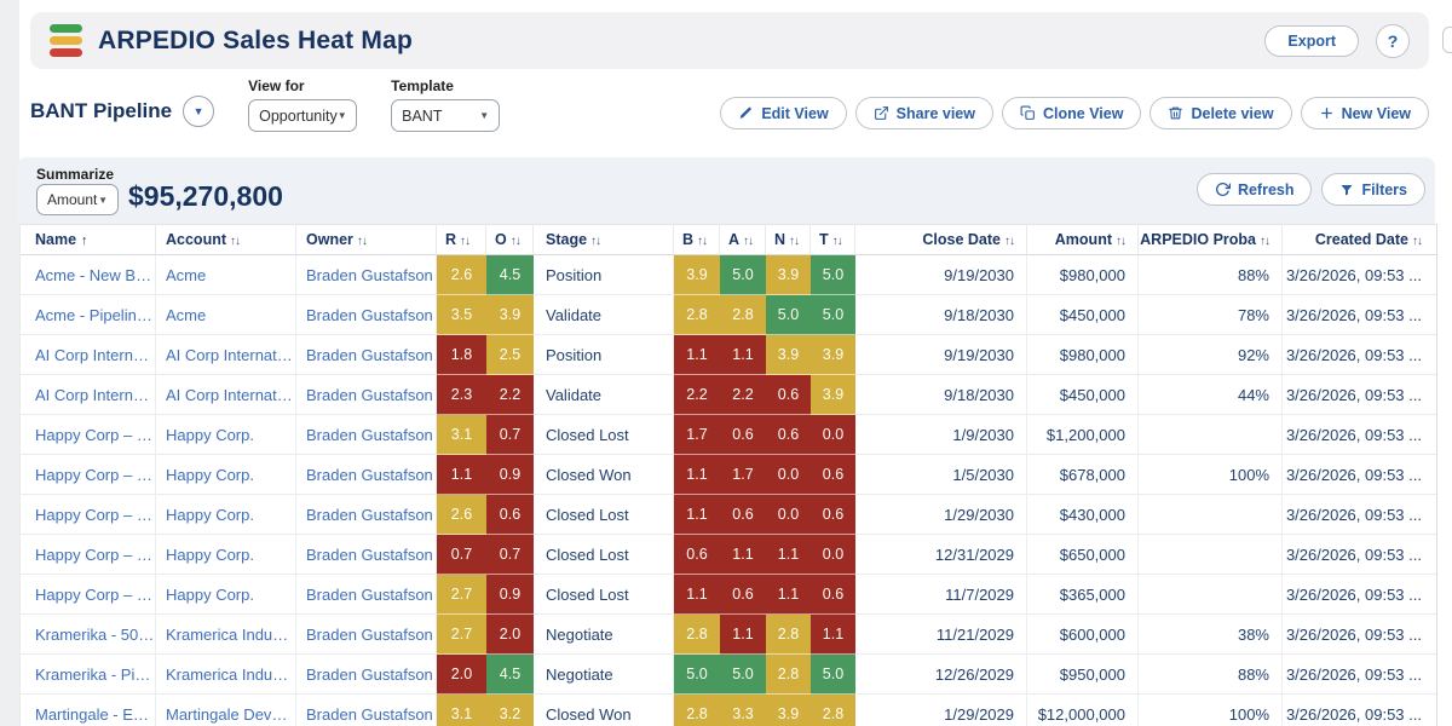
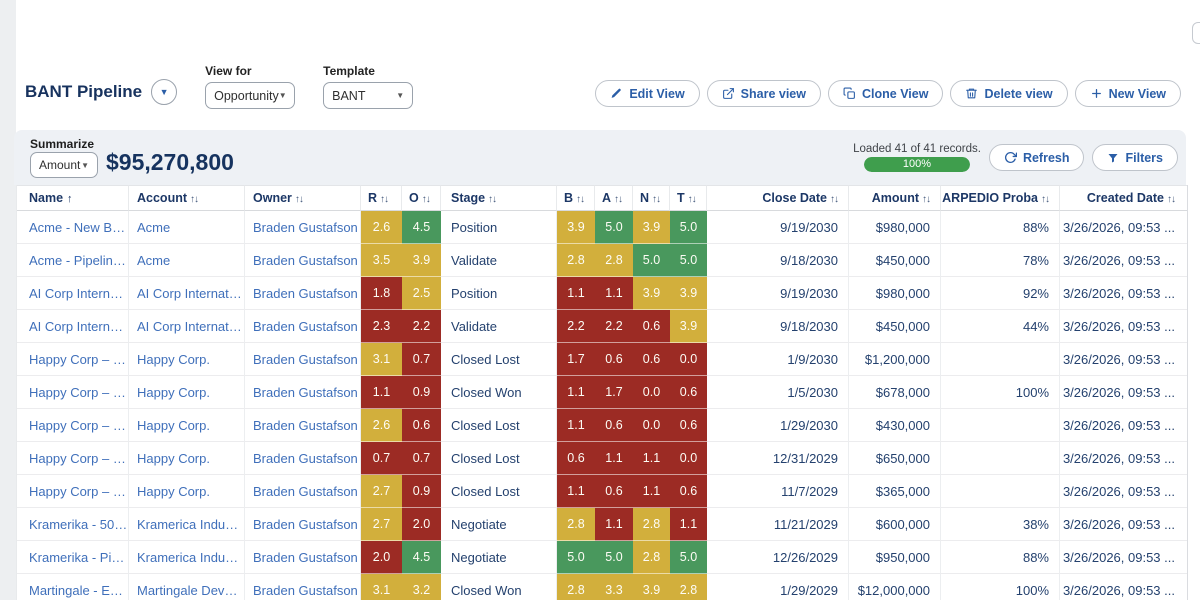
- ARPEDIO Sales Heat Map
- Export
- ?
  BANT Pipeline
  ▼
  View for
  Opportunity
  ▼
  Template
  BANT
  ▼
  Edit View
  Share view
  Clone View
  Delete view
  New View
  Summarize
  Amount
  ▼
  $95,270,800
+ Loaded 41 of 41 records.
+ 100%
  Refresh
  Filters
  Name ↑	Account ↑↓	Owner ↑↓	R ↑↓	O ↑↓	Stage ↑↓	B ↑↓	A ↑↓	N ↑↓	T ↑↓	Close Date ↑↓	Amount ↑↓	ARPEDIO Proba ↑↓	Created Date ↑↓
  Acme - New Busi	Acme	Braden Gustafson	2.6	4.5	Position	3.9	5.0	3.9	5.0	9/19/2030	$980,000	88%	3/26/2026, 09:53 ...
  Acme - Pipeline .	Acme	Braden Gustafson	3.5	3.9	Validate	2.8	2.8	5.0	5.0	9/18/2030	$450,000	78%	3/26/2026, 09:53 ...
  AI Corp Internatio	AI Corp Internatio.	Braden Gustafson	1.8	2.5	Position	1.1	1.1	3.9	3.9	9/19/2030	$980,000	92%	3/26/2026, 09:53 ...
  AI Corp Internatio	AI Corp Internatio.	Braden Gustafson	2.3	2.2	Validate	2.2	2.2	0.6	3.9	9/18/2030	$450,000	44%	3/26/2026, 09:53 ...
  Happy Corp – Cl	Happy Corp.	Braden Gustafson	3.1	0.7	Closed Lost	1.7	0.6	0.6	0.0	1/9/2030	$1,200,000		3/26/2026, 09:53 ...
  Happy Corp – CR	Happy Corp.	Braden Gustafson	1.1	0.9	Closed Won	1.1	1.7	0.0	0.6	1/5/2030	$678,000	100%	3/26/2026, 09:53 ...
  Happy Corp – Da	Happy Corp.	Braden Gustafson	2.6	0.6	Closed Lost	1.1	0.6	0.0	0.6	1/29/2030	$430,000		3/26/2026, 09:53 ...
  Happy Corp – ER	Happy Corp.	Braden Gustafson	0.7	0.7	Closed Lost	0.6	1.1	1.1	0.0	12/31/2029	$650,000		3/26/2026, 09:53 ...
  Happy Corp – Se	Happy Corp.	Braden Gustafson	2.7	0.9	Closed Lost	1.1	0.6	1.1	0.6	11/7/2029	$365,000		3/26/2026, 09:53 ...
  Kramerika - 500 .	Kramerica Industr.	Braden Gustafson	2.7	2.0	Negotiate	2.8	1.1	2.8	1.1	11/21/2029	$600,000	38%	3/26/2026, 09:53 ...
  Kramerika - Pipel	Kramerica Industr.	Braden Gustafson	2.0	4.5	Negotiate	5.0	5.0	2.8	5.0	12/26/2029	$950,000	88%	3/26/2026, 09:53 ...
  Martingale - ERP	Martingale DevOp	Braden Gustafson	3.1	3.2	Closed Won	2.8	3.3	3.9	2.8	1/29/2029	$12,000,000	100%	3/26/2026, 09:53 ...
